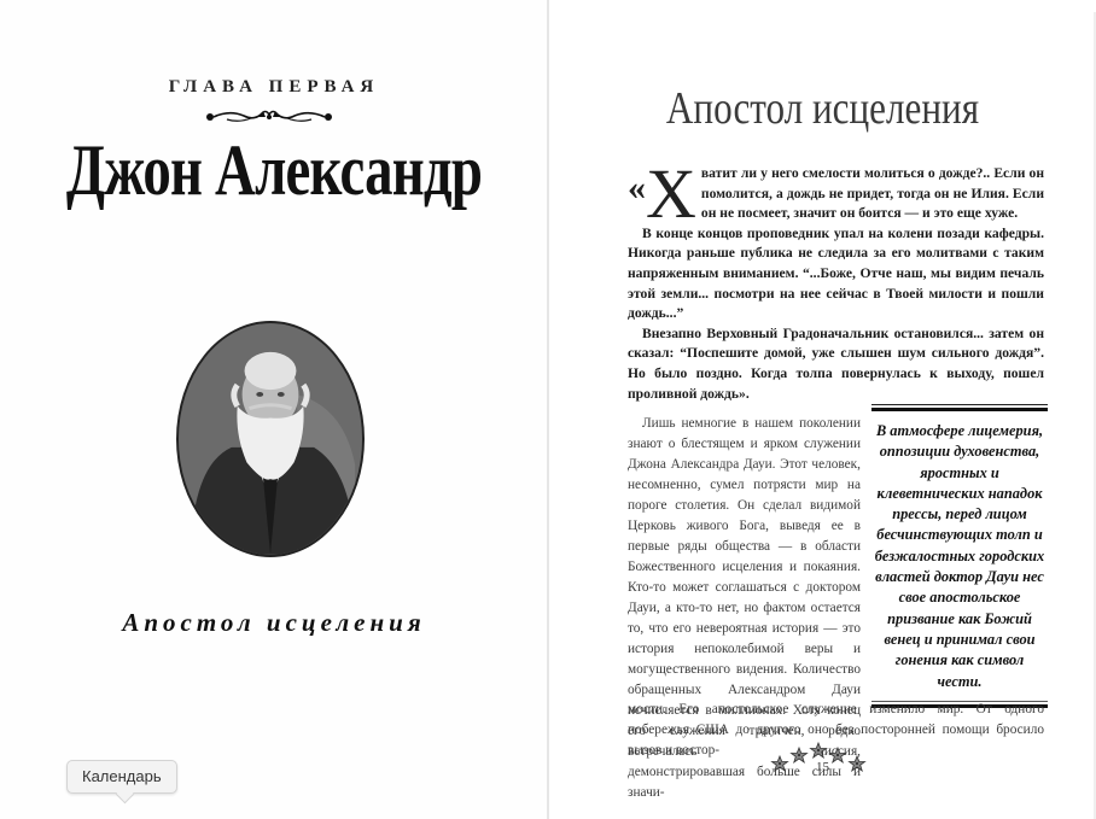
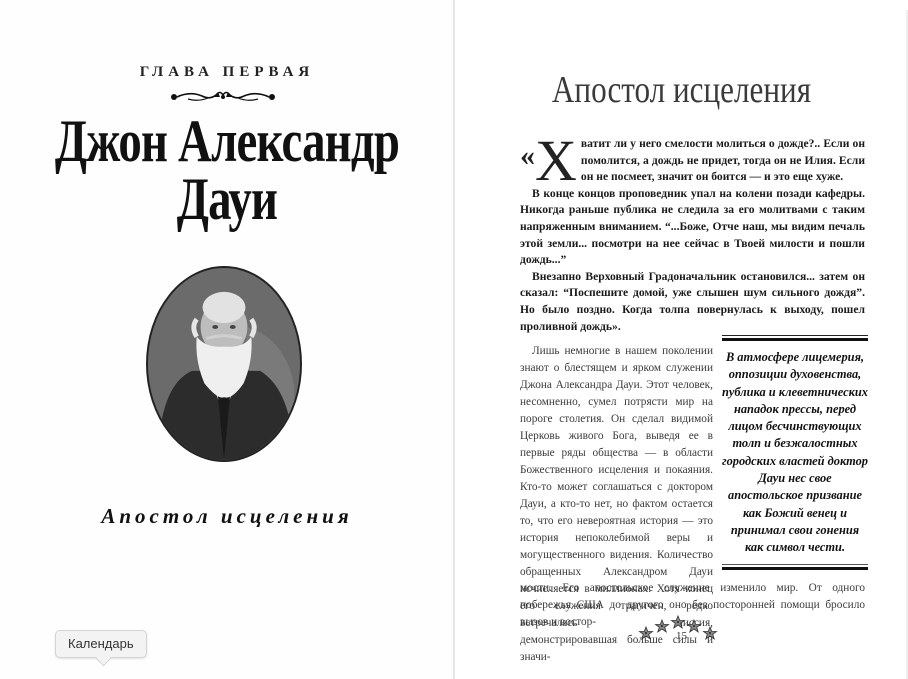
  ГЛАВА ПЕРВАЯ
  Джон Александр
+ Дауи
  Апостол исцеления
  Апостол исцеления
  «Х
  ватит ли у него смелости молиться о дожде?.. Если он помолится, а дождь не придет, тогда он не Илия. Если он не посмеет, значит он боится — и это еще хуже.
  В конце концов проповедник упал на колени позади кафедры. Никогда раньше публика не следила за его молитвами с таким напряженным вниманием. “...Боже, Отче наш, мы видим печаль этой земли... посмотри на нее сейчас в Твоей милости и пошли дождь...”
  Внезапно Верховный Градоначальник остановился... затем он сказал: “Поспешите домой, уже слышен шум сильного дождя”. Но было поздно. Когда толпа повернулась к выходу, пошел проливной дождь».
  Лишь немногие в нашем поколении знают о блестящем и ярком служении Джона Александра Дауи. Этот человек, несомненно, сумел потрясти мир на пороге столетия. Он сделал видимой Церковь живого Бога, выведя ее в первые ряды общества — в области Божественного исцеления и покаяния. Кто-то может соглашаться с доктором Дауи, а кто-то нет, но фактом остается то, что его невероятная история — это история непоколебимой веры и могущественного видения. Количество обращенных Александром Дауи исчисляется в миллионах. Хотя конец его служения трагичен, редко встречаласьиссия, демонстрировавшая больше силы и значи-
- В атмосфере лицемерия, оппозиции духовенства, яростных и клеветнических нападок прессы, перед лицом бесчинствующих толп и безжалостных городских властей доктор Дауи нес свое апостольское призвание как Божий венец и принимал свои гонения как символ чести.
+ В атмосфере лицемерия, оппозиции духовенства, публика и клеветнических нападок прессы, перед лицом бесчинствующих толп и безжалостных городских властей доктор Дауи нес свое апостольское призвание как Божий венец и принимал свои гонения как символ чести.
  мости. Его апостольское служение изменило мир. От одного побережья США до другого оно без посторонней помощи бросило вызов и востор-
  15
  Календарь
